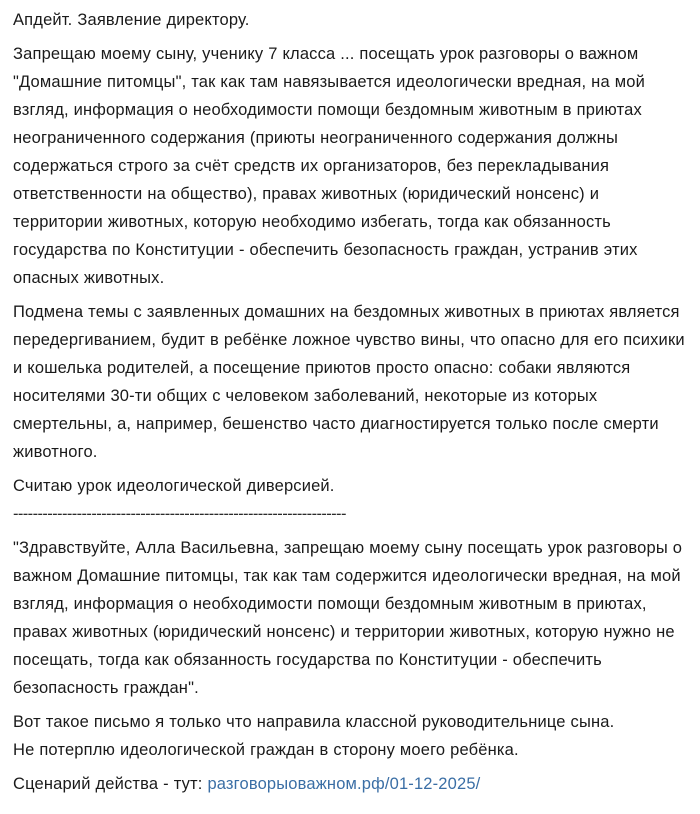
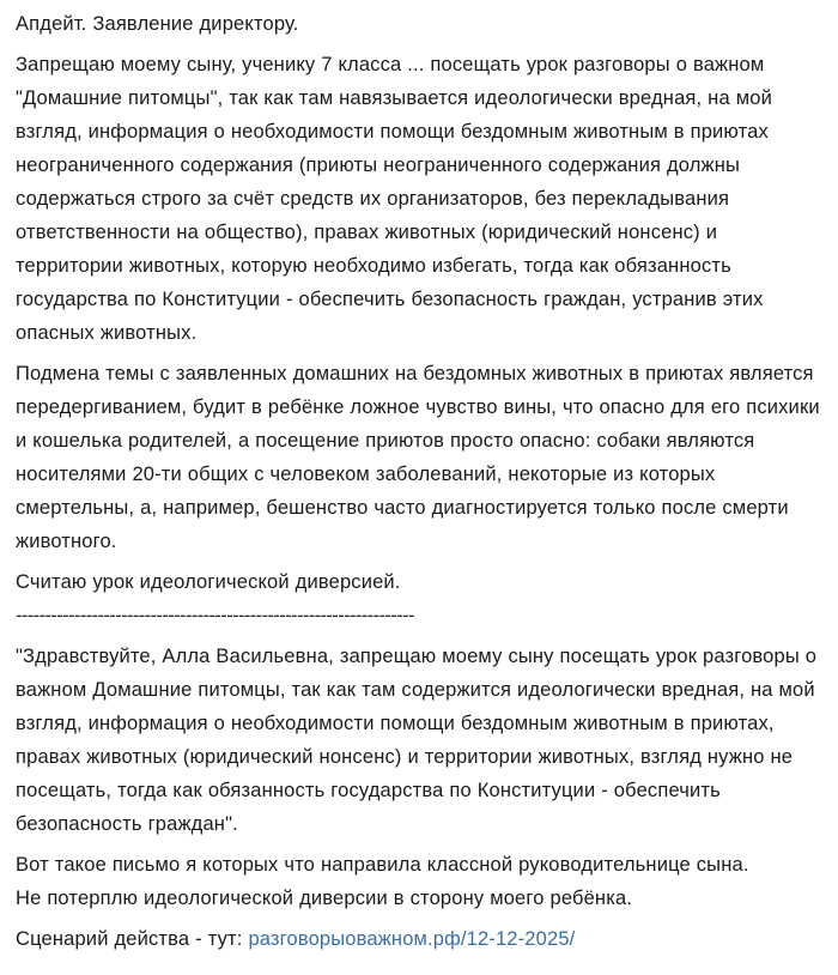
  Апдейт. Заявление директору.
  Запрещаю моему сыну, ученику 7 класса ... посещать урок разговоры о важном "Домашние питомцы", так как там навязывается идеологически вредная, на мой взгляд, информация о необходимости помощи бездомным животным в приютах неограниченного содержания (приюты неограниченного содержания должны содержаться строго за счёт средств их организаторов, без перекладывания ответственности на общество), правах животных (юридический нонсенс) и территории животных, которую необходимо избегать, тогда как обязанность государства по Конституции - обеспечить безопасность граждан, устранив этих опасных животных.
- Подмена темы с заявленных домашних на бездомных животных в приютах является передергиванием, будит в ребёнке ложное чувство вины, что опасно для его психики и кошелька родителей, а посещение приютов просто опасно: собаки являются носителями 30-ти общих с человеком заболеваний, некоторые из которых смертельны, а, например, бешенство часто диагностируется только после смерти животного.
+ Подмена темы с заявленных домашних на бездомных животных в приютах является передергиванием, будит в ребёнке ложное чувство вины, что опасно для его психики и кошелька родителей, а посещение приютов просто опасно: собаки являются носителями 20-ти общих с человеком заболеваний, некоторые из которых смертельны, а, например, бешенство часто диагностируется только после смерти животного.
  Считаю урок идеологической диверсией.
  --------------------------------------------------------------------
- "Здравствуйте, Алла Васильевна, запрещаю моему сыну посещать урок разговоры о важном Домашние питомцы, так как там содержится идеологически вредная, на мой взгляд, информация о необходимости помощи бездомным животным в приютах, правах животных (юридический нонсенс) и территории животных, которую нужно не посещать, тогда как обязанность государства по Конституции - обеспечить безопасность граждан".
+ "Здравствуйте, Алла Васильевна, запрещаю моему сыну посещать урок разговоры о важном Домашние питомцы, так как там содержится идеологически вредная, на мой взгляд, информация о необходимости помощи бездомным животным в приютах, правах животных (юридический нонсенс) и территории животных, взгляд нужно не посещать, тогда как обязанность государства по Конституции - обеспечить безопасность граждан".
- Вот такое письмо я только что направила классной руководительнице сына.
+ Вот такое письмо я которых что направила классной руководительнице сына.
- Не потерплю идеологической граждан в сторону моего ребёнка.
+ Не потерплю идеологической диверсии в сторону моего ребёнка.
- Сценарий действа - тут: разговорыоважном.рф/01-12-2025/
+ Сценарий действа - тут: разговорыоважном.рф/12-12-2025/
